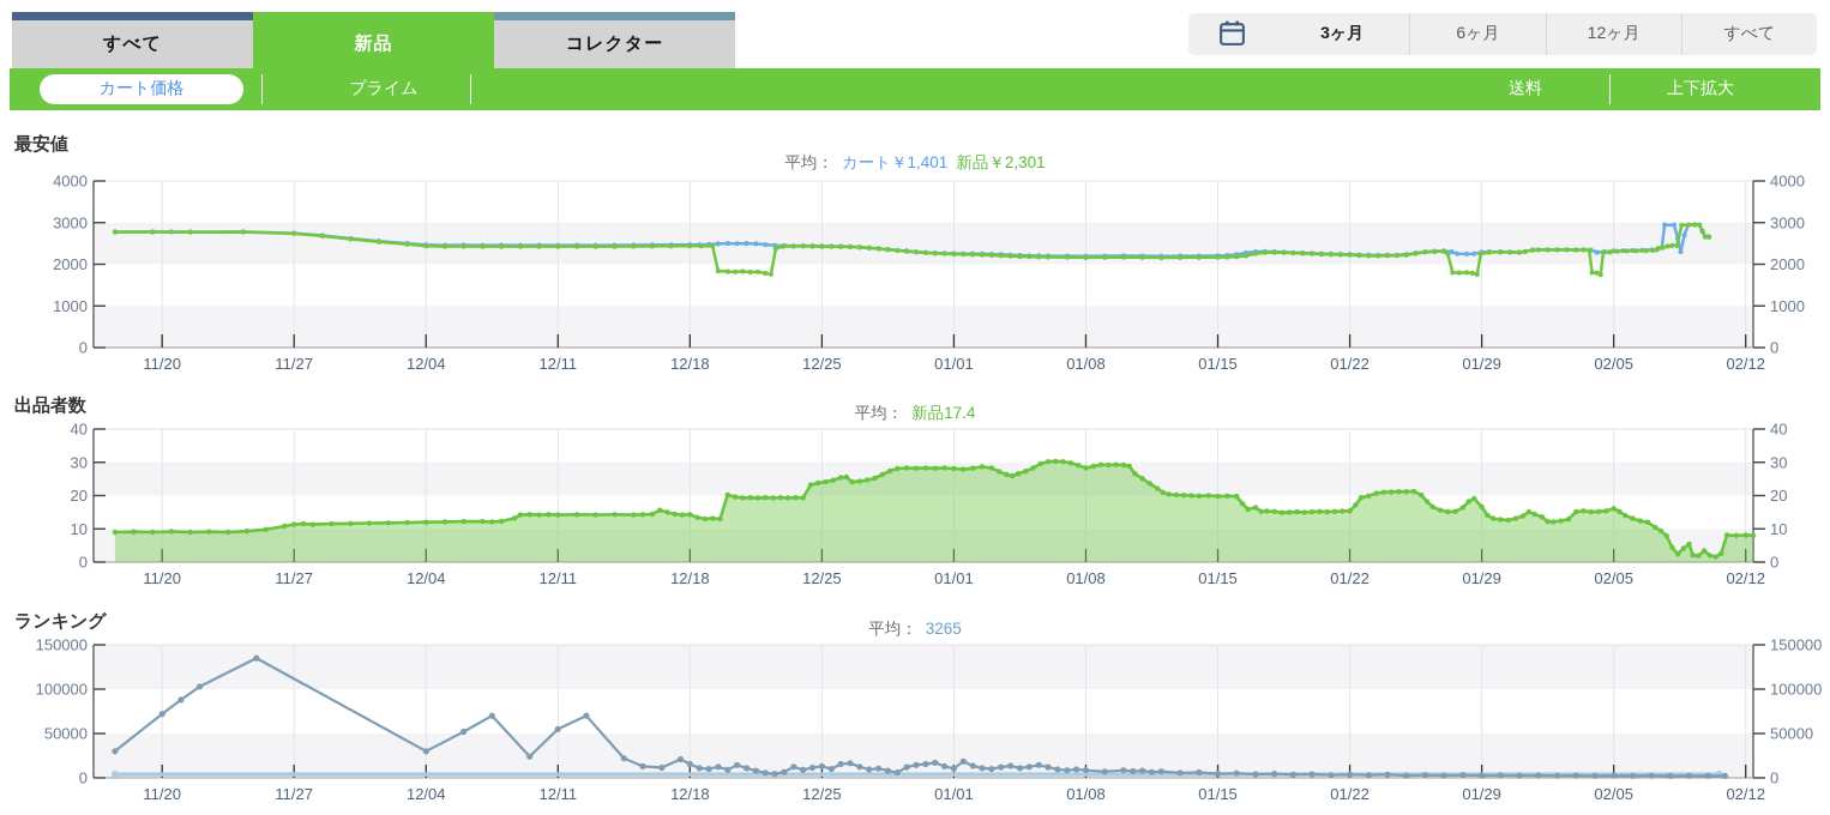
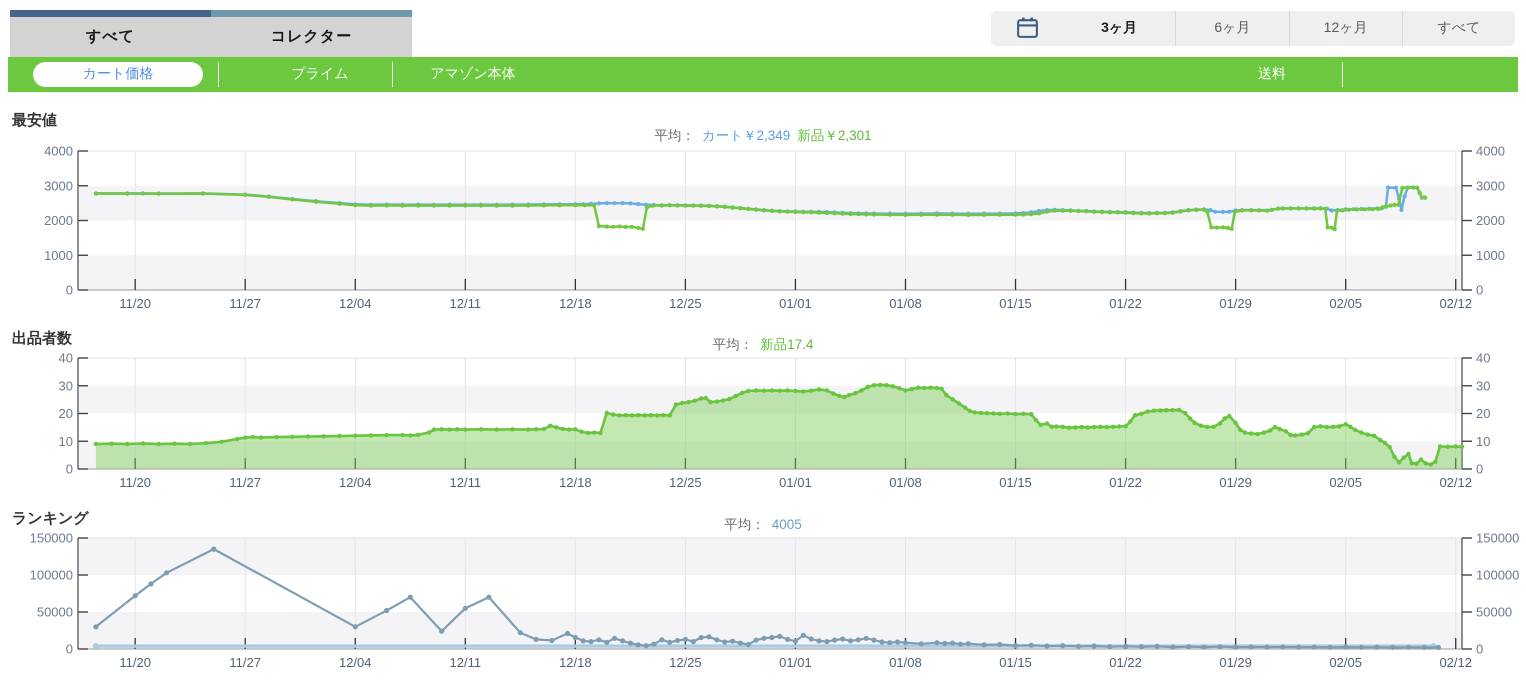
  すべて
- 新品
  コレクター
  3ヶ月
  6ヶ月
  12ヶ月
  すべて
  カート価格
  プライム
+ アマゾン本体
  送料
- 上下拡大
  最安値
- 平均： カート￥1,401 新品￥2,301
+ 平均： カート￥2,349 新品￥2,301
  0
  0
  1000
  1000
  2000
  2000
  3000
  3000
  4000
  4000
  11/20
  11/27
  12/04
  12/11
  12/18
  12/25
  01/01
  01/08
  01/15
  01/22
  01/29
  02/05
  02/12
  出品者数
  平均： 新品17.4
  0
  0
  10
  10
  20
  20
  30
  30
  40
  40
  11/20
  11/27
  12/04
  12/11
  12/18
  12/25
  01/01
  01/08
  01/15
  01/22
  01/29
  02/05
  02/12
  ランキング
- 平均： 3265
+ 平均： 4005
  0
  0
  50000
  50000
  100000
  100000
  150000
  150000
  11/20
  11/27
  12/04
  12/11
  12/18
  12/25
  01/01
  01/08
  01/15
  01/22
  01/29
  02/05
  02/12
